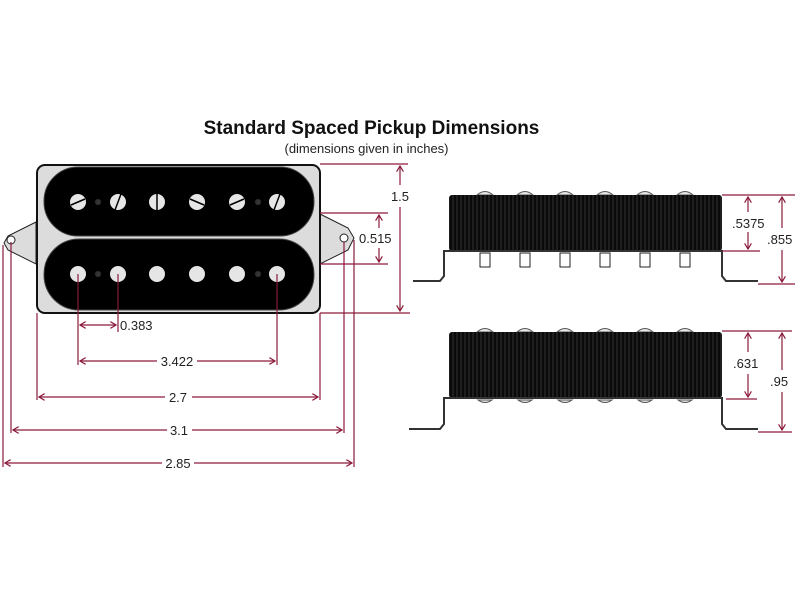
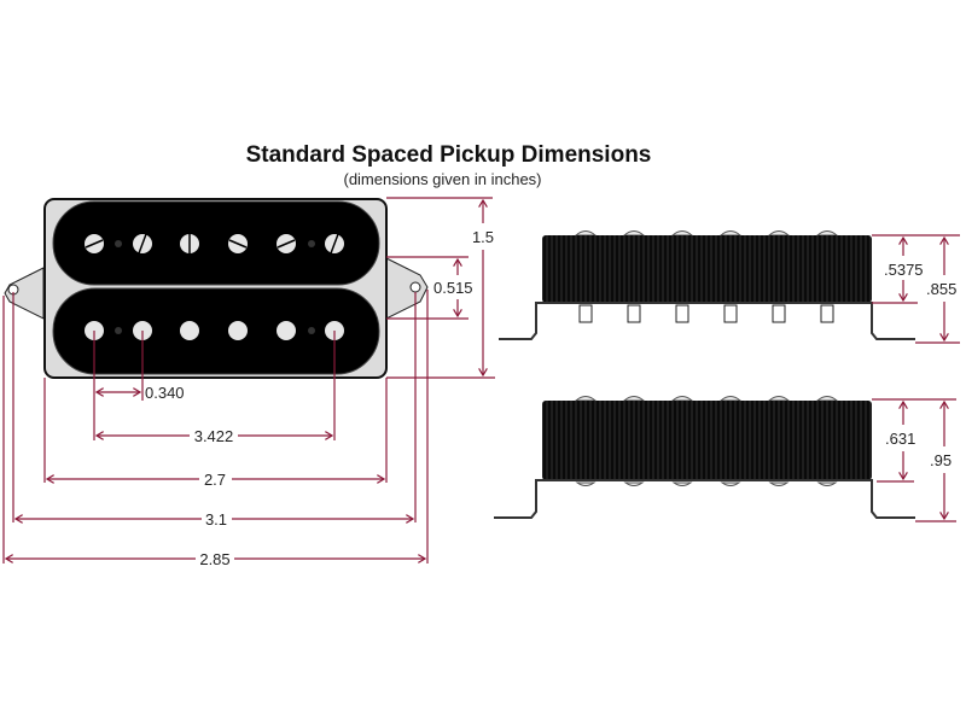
  Standard Spaced Pickup Dimensions
  (dimensions given in inches)
- 0.383
+ 0.340
  3.422
  2.7
  3.1
  2.85
  1.5
  0.515
  .5375
  .855
  .631
  .95
